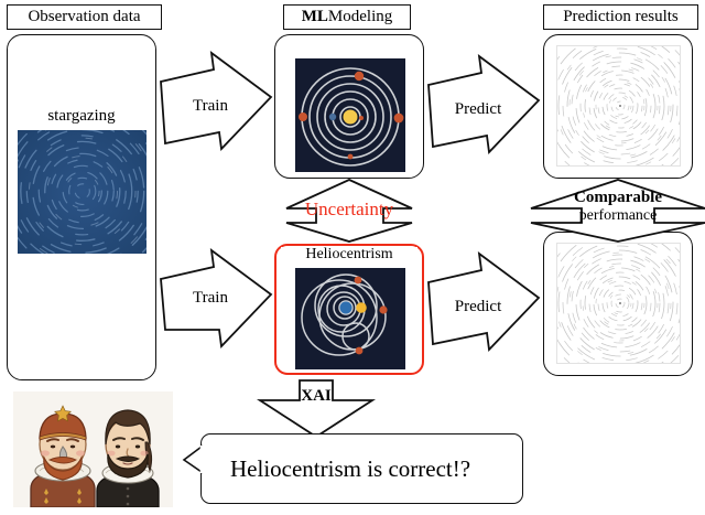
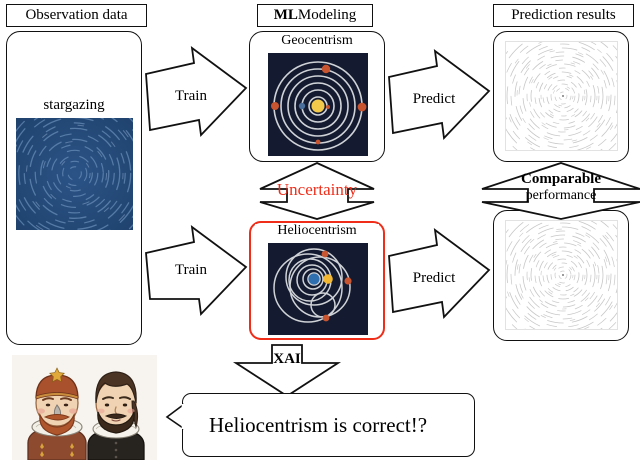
  Observation data
  ML
  Modeling
  Prediction results
  stargazing
+ Geocentrism
  Heliocentrism
  Train
  Train
  Predict
  Predict
  Uncertainty
  Comparable
  performance
  XAI
  Heliocentrism is correct!?
